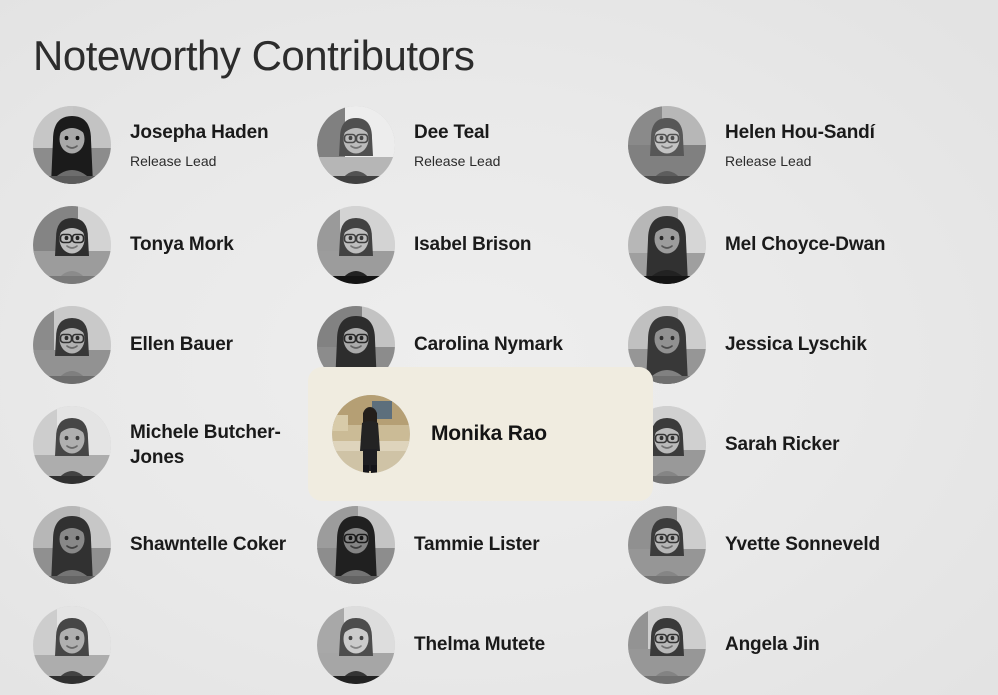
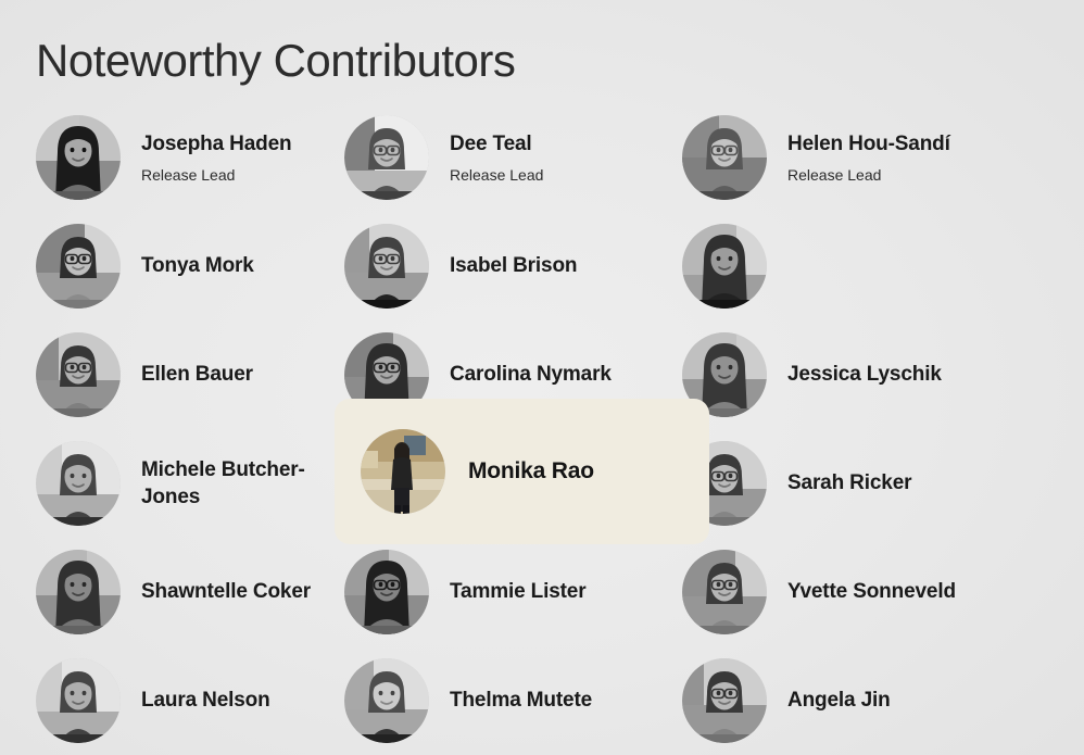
  Noteworthy Contributors
  Josepha Haden
  Release Lead
  Dee Teal
  Release Lead
  Helen Hou-Sandí
  Release Lead
  Tonya Mork
  Isabel Brison
- Mel Choyce-Dwan
  Ellen Bauer
  Carolina Nymark
  Jessica Lyschik
  Michele Butcher-Jones
  Sarah Ricker
  Shawntelle Coker
  Tammie Lister
  Yvette Sonneveld
+ Laura Nelson
  Thelma Mutete
  Angela Jin
  Monika Rao
